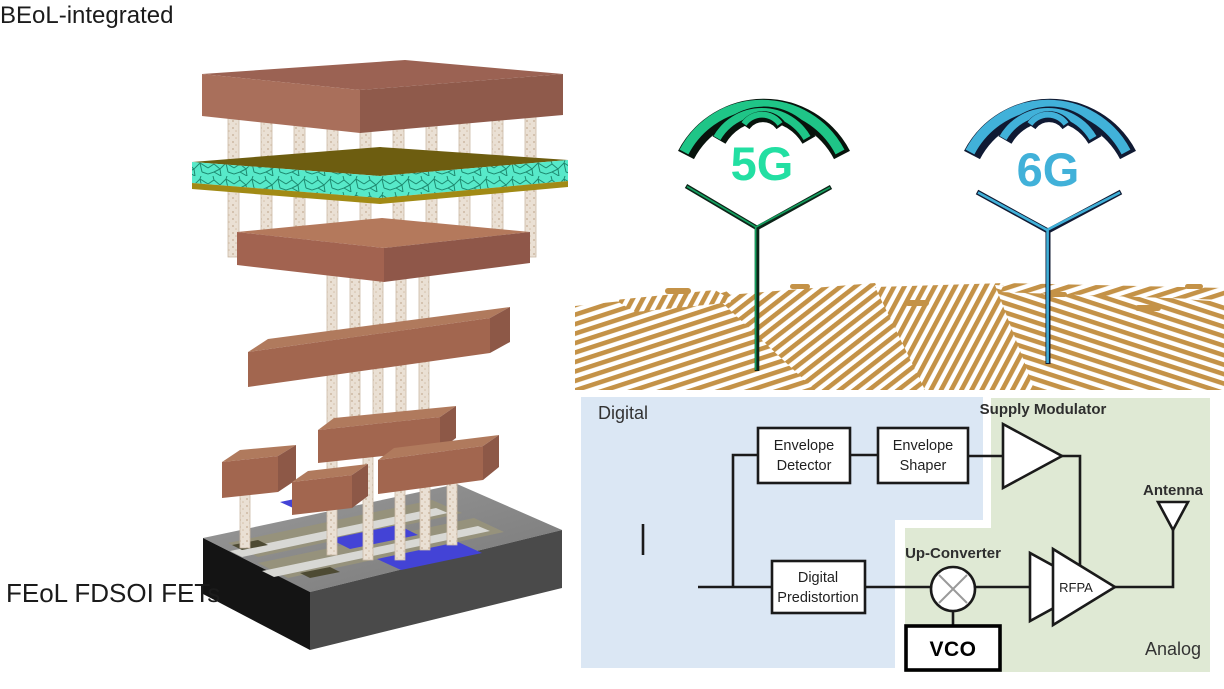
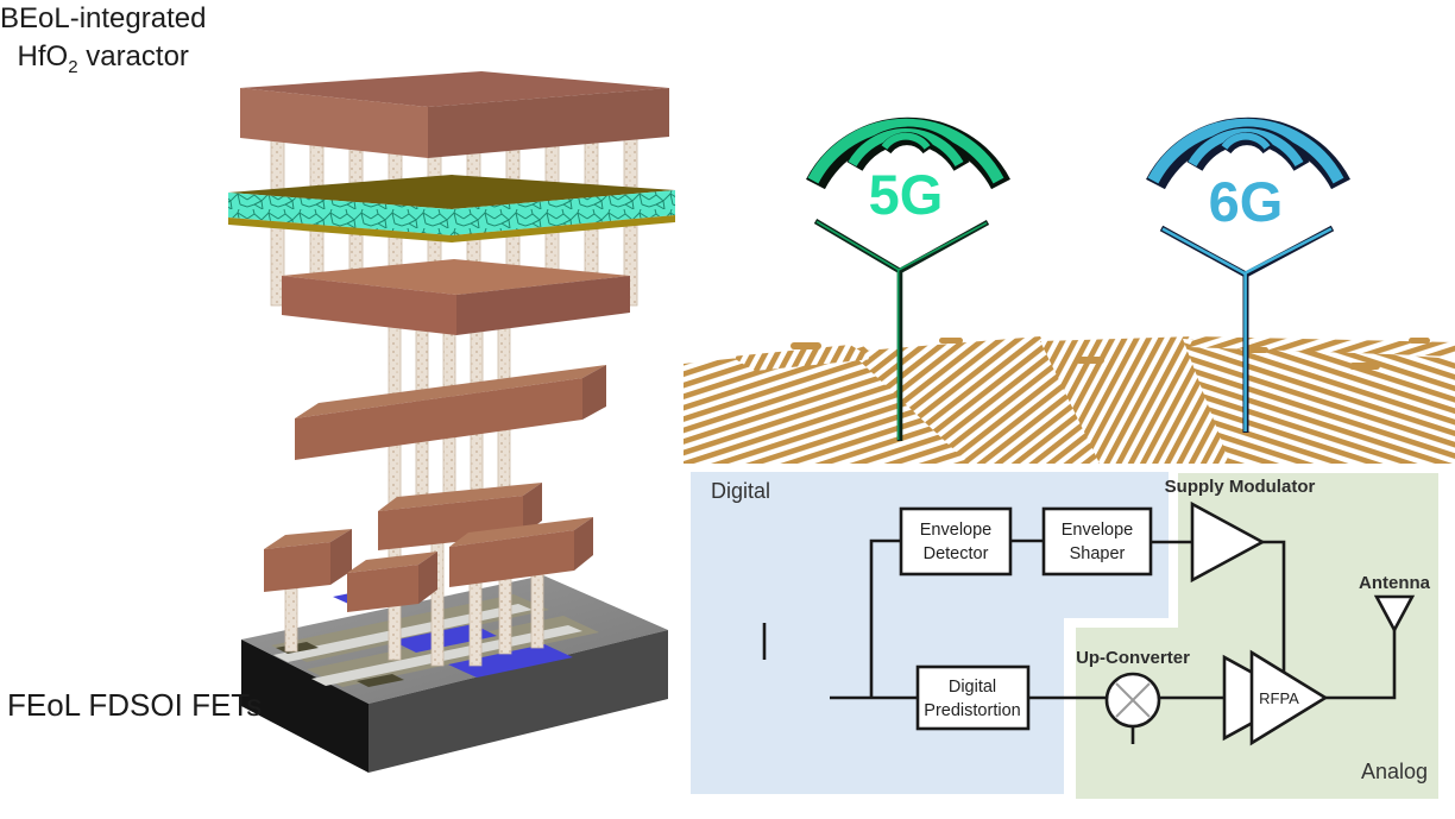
  BEoL-integrated
+ HfO2 varactor
  FEoL FDSOI FETs
  5G
  6G
  Digital
  Analog
  Envelope
  Detector
  Envelope
  Shaper
  Digital
  Predistortion
- VCO
  Supply Modulator
  Up-Converter
  RFPA
  Antenna
